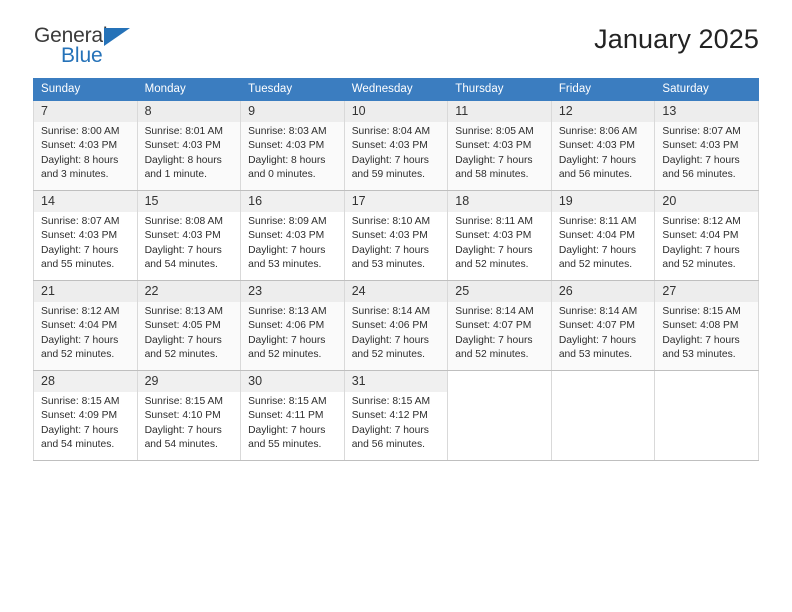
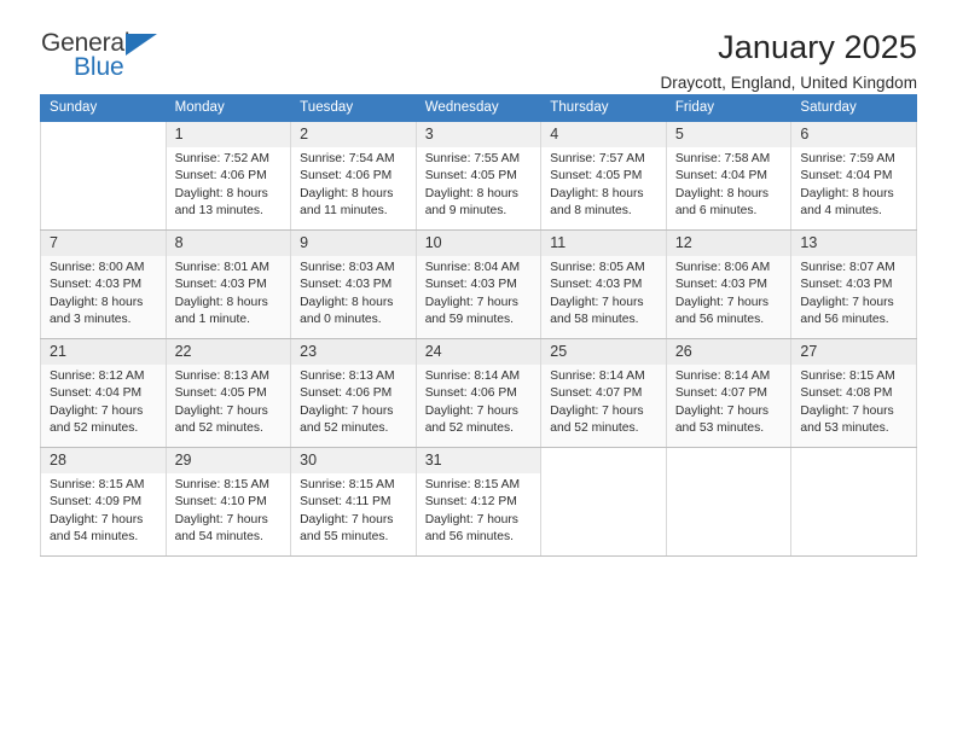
  General
  Blue
  January 2025
+ Draycott, England, United Kingdom
  Sunday	Monday	Tuesday	Wednesday	Thursday	Friday	Saturday
+ 	1 Sunrise: 7:52 AM Sunset: 4:06 PM Daylight: 8 hours and 13 minutes.	2 Sunrise: 7:54 AM Sunset: 4:06 PM Daylight: 8 hours and 11 minutes.	3 Sunrise: 7:55 AM Sunset: 4:05 PM Daylight: 8 hours and 9 minutes.	4 Sunrise: 7:57 AM Sunset: 4:05 PM Daylight: 8 hours and 8 minutes.	5 Sunrise: 7:58 AM Sunset: 4:04 PM Daylight: 8 hours and 6 minutes.	6 Sunrise: 7:59 AM Sunset: 4:04 PM Daylight: 8 hours and 4 minutes.
  7 Sunrise: 8:00 AM Sunset: 4:03 PM Daylight: 8 hours and 3 minutes.	8 Sunrise: 8:01 AM Sunset: 4:03 PM Daylight: 8 hours and 1 minute.	9 Sunrise: 8:03 AM Sunset: 4:03 PM Daylight: 8 hours and 0 minutes.	10 Sunrise: 8:04 AM Sunset: 4:03 PM Daylight: 7 hours and 59 minutes.	11 Sunrise: 8:05 AM Sunset: 4:03 PM Daylight: 7 hours and 58 minutes.	12 Sunrise: 8:06 AM Sunset: 4:03 PM Daylight: 7 hours and 56 minutes.	13 Sunrise: 8:07 AM Sunset: 4:03 PM Daylight: 7 hours and 56 minutes.
- 14 Sunrise: 8:07 AM Sunset: 4:03 PM Daylight: 7 hours and 55 minutes.	15 Sunrise: 8:08 AM Sunset: 4:03 PM Daylight: 7 hours and 54 minutes.	16 Sunrise: 8:09 AM Sunset: 4:03 PM Daylight: 7 hours and 53 minutes.	17 Sunrise: 8:10 AM Sunset: 4:03 PM Daylight: 7 hours and 53 minutes.	18 Sunrise: 8:11 AM Sunset: 4:03 PM Daylight: 7 hours and 52 minutes.	19 Sunrise: 8:11 AM Sunset: 4:04 PM Daylight: 7 hours and 52 minutes.	20 Sunrise: 8:12 AM Sunset: 4:04 PM Daylight: 7 hours and 52 minutes.
  21 Sunrise: 8:12 AM Sunset: 4:04 PM Daylight: 7 hours and 52 minutes.	22 Sunrise: 8:13 AM Sunset: 4:05 PM Daylight: 7 hours and 52 minutes.	23 Sunrise: 8:13 AM Sunset: 4:06 PM Daylight: 7 hours and 52 minutes.	24 Sunrise: 8:14 AM Sunset: 4:06 PM Daylight: 7 hours and 52 minutes.	25 Sunrise: 8:14 AM Sunset: 4:07 PM Daylight: 7 hours and 52 minutes.	26 Sunrise: 8:14 AM Sunset: 4:07 PM Daylight: 7 hours and 53 minutes.	27 Sunrise: 8:15 AM Sunset: 4:08 PM Daylight: 7 hours and 53 minutes.
  28 Sunrise: 8:15 AM Sunset: 4:09 PM Daylight: 7 hours and 54 minutes.	29 Sunrise: 8:15 AM Sunset: 4:10 PM Daylight: 7 hours and 54 minutes.	30 Sunrise: 8:15 AM Sunset: 4:11 PM Daylight: 7 hours and 55 minutes.	31 Sunrise: 8:15 AM Sunset: 4:12 PM Daylight: 7 hours and 56 minutes.
